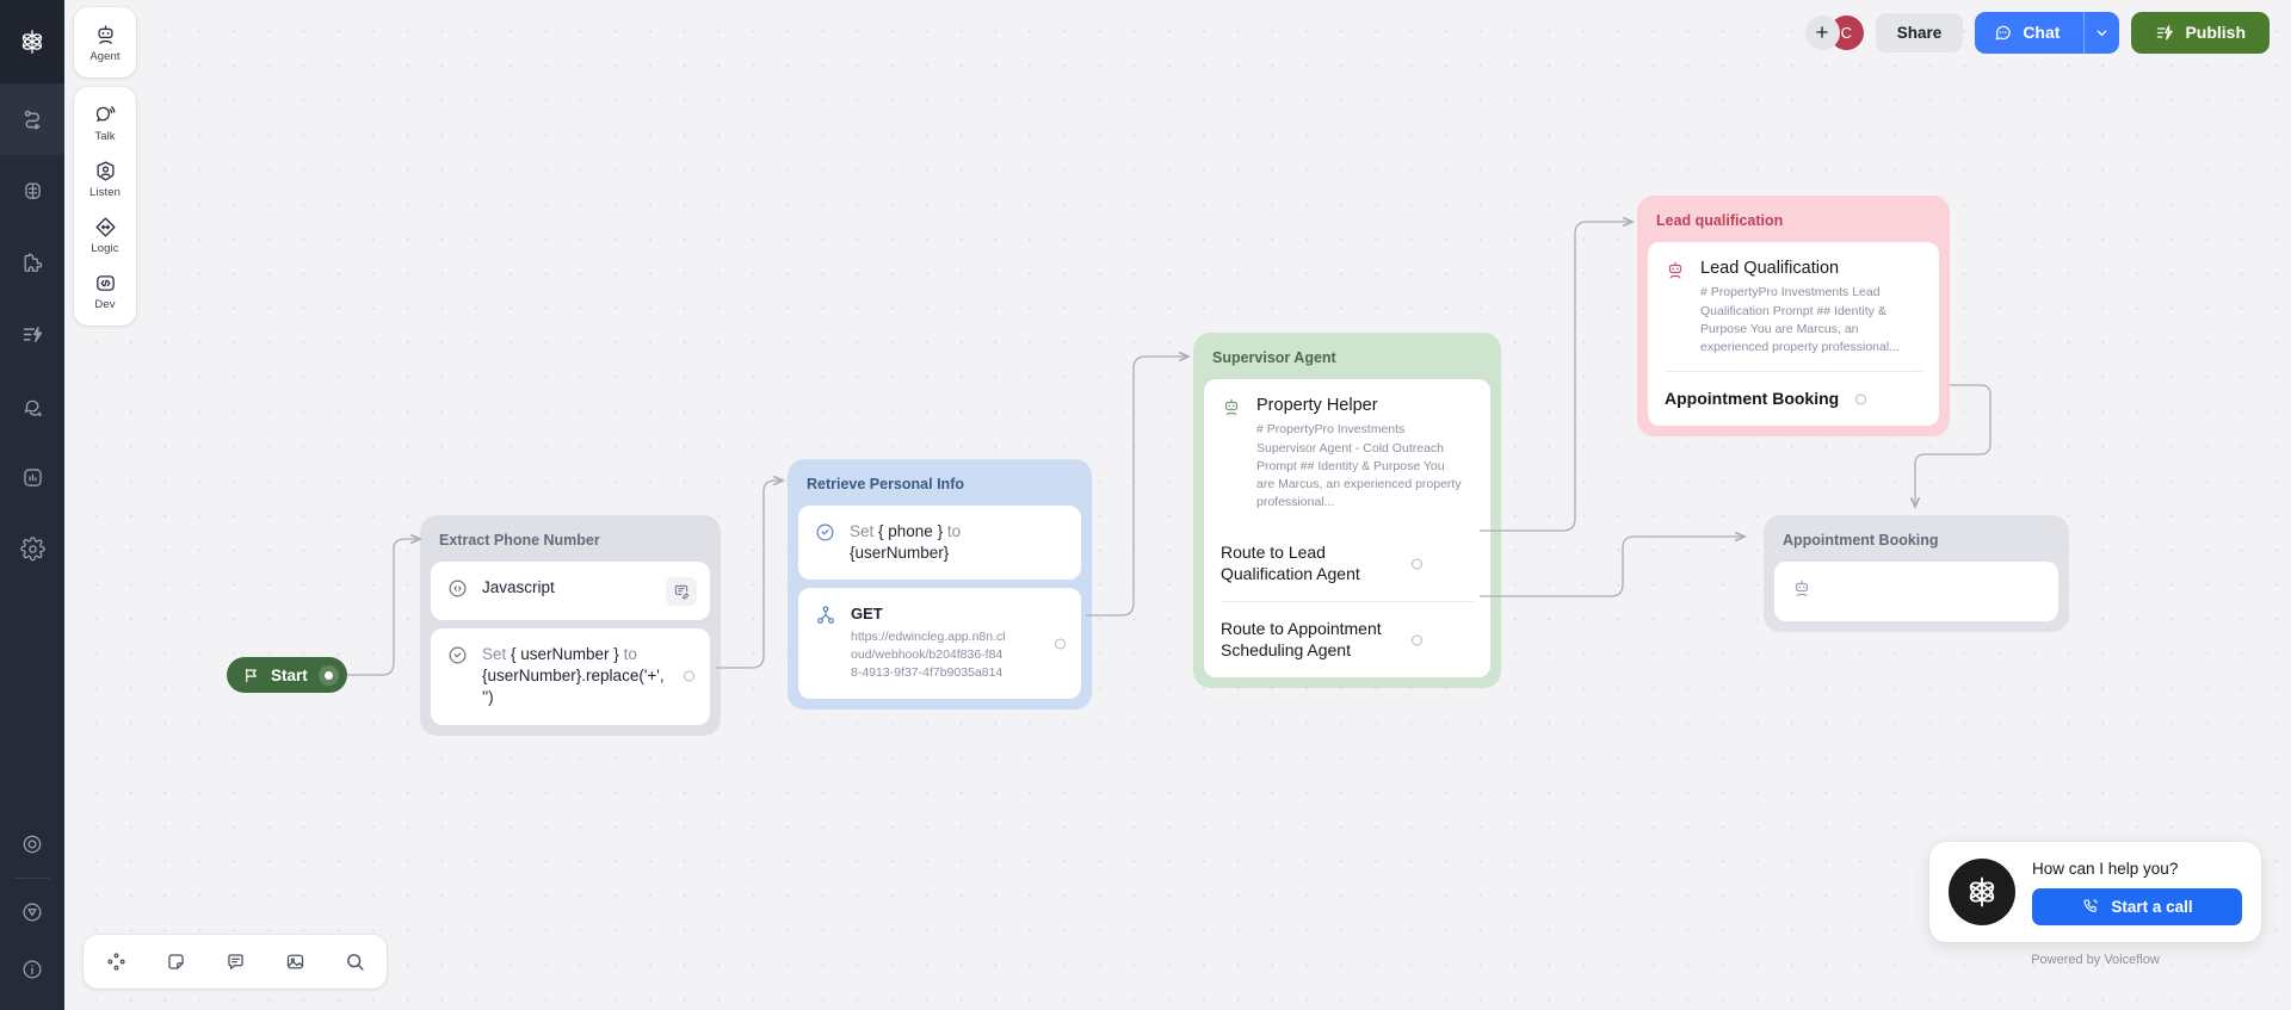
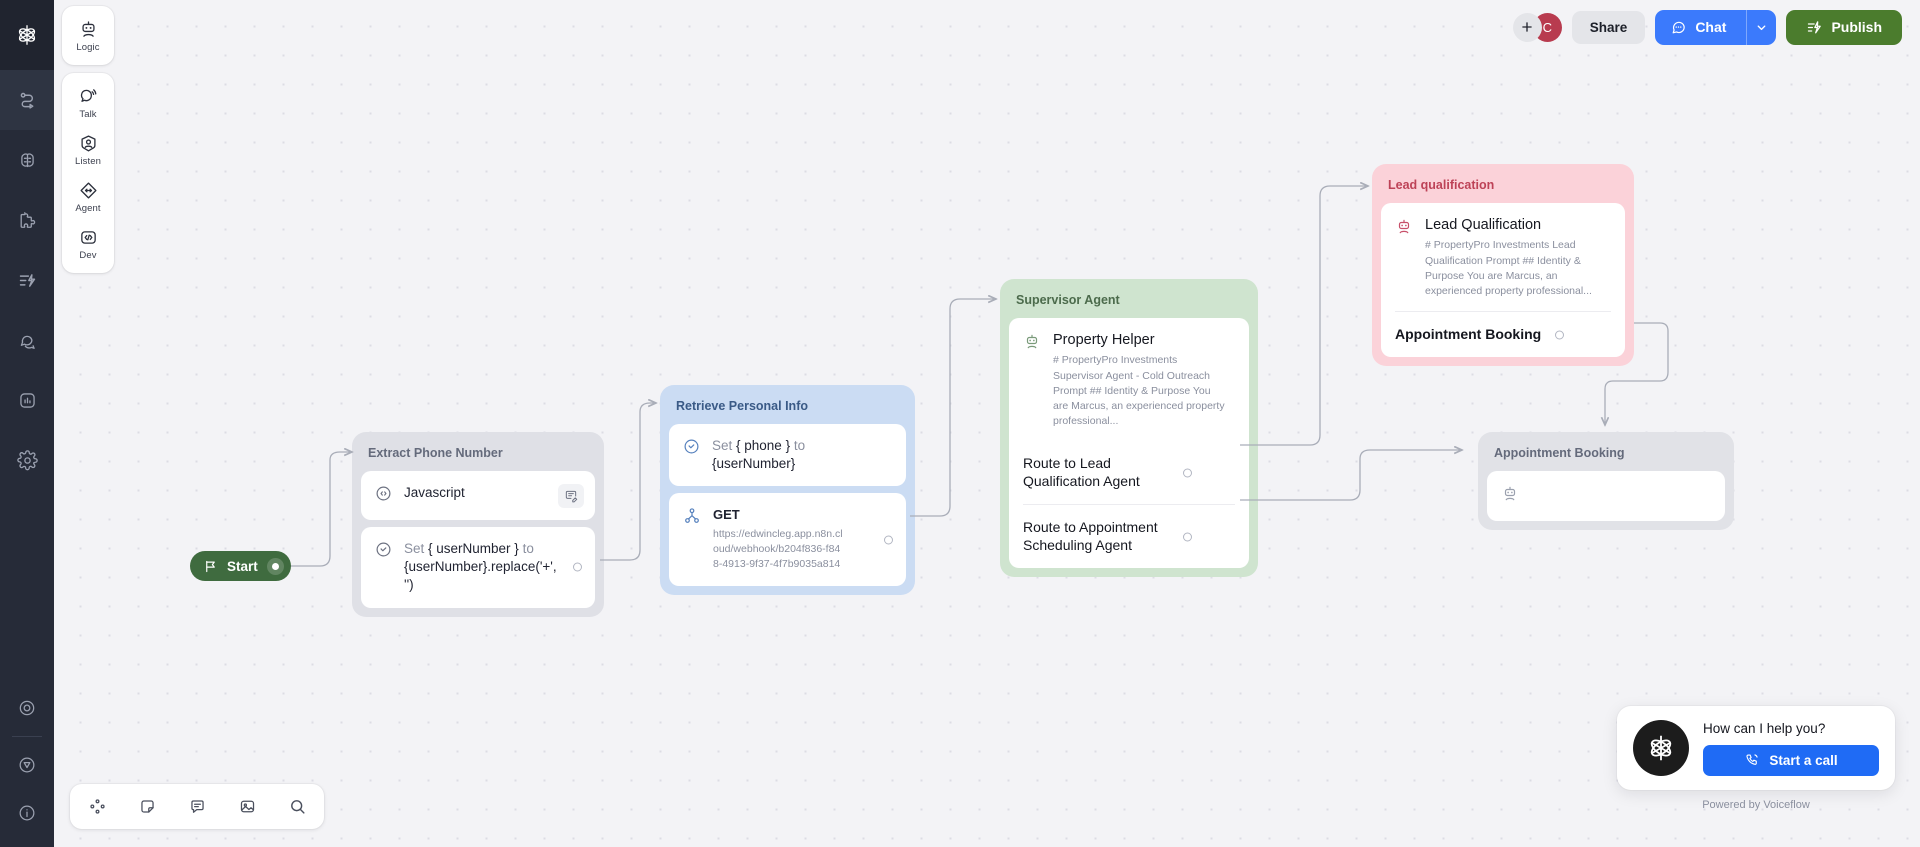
  Start
  Extract Phone Number
  Javascript
  Set { userNumber } to {userNumber}.replace('+', '')
  Retrieve Personal Info
  Set { phone } to {userNumber}
  GET
  https://edwincleg.app.n8n.cloud/webhook/b204f836-f848-4913-9f37-4f7b9035a814
  Supervisor Agent
  Property Helper
  # PropertyPro Investments Supervisor Agent - Cold Outreach Prompt ## Identity & Purpose You are Marcus, an experienced property professional...
  Route to Lead Qualification Agent
  Route to Appointment Scheduling Agent
  Lead qualification
  Lead Qualification
  # PropertyPro Investments Lead Qualification Prompt ## Identity & Purpose You are Marcus, an experienced property professional...
  Appointment Booking
  Appointment Booking
- Agent
+ Logic
  Talk
  Listen
- Logic
+ Agent
  Dev
  C
  Share
  Chat
  Publish
  How can I help you?
  Start a call
  Powered by Voiceflow
